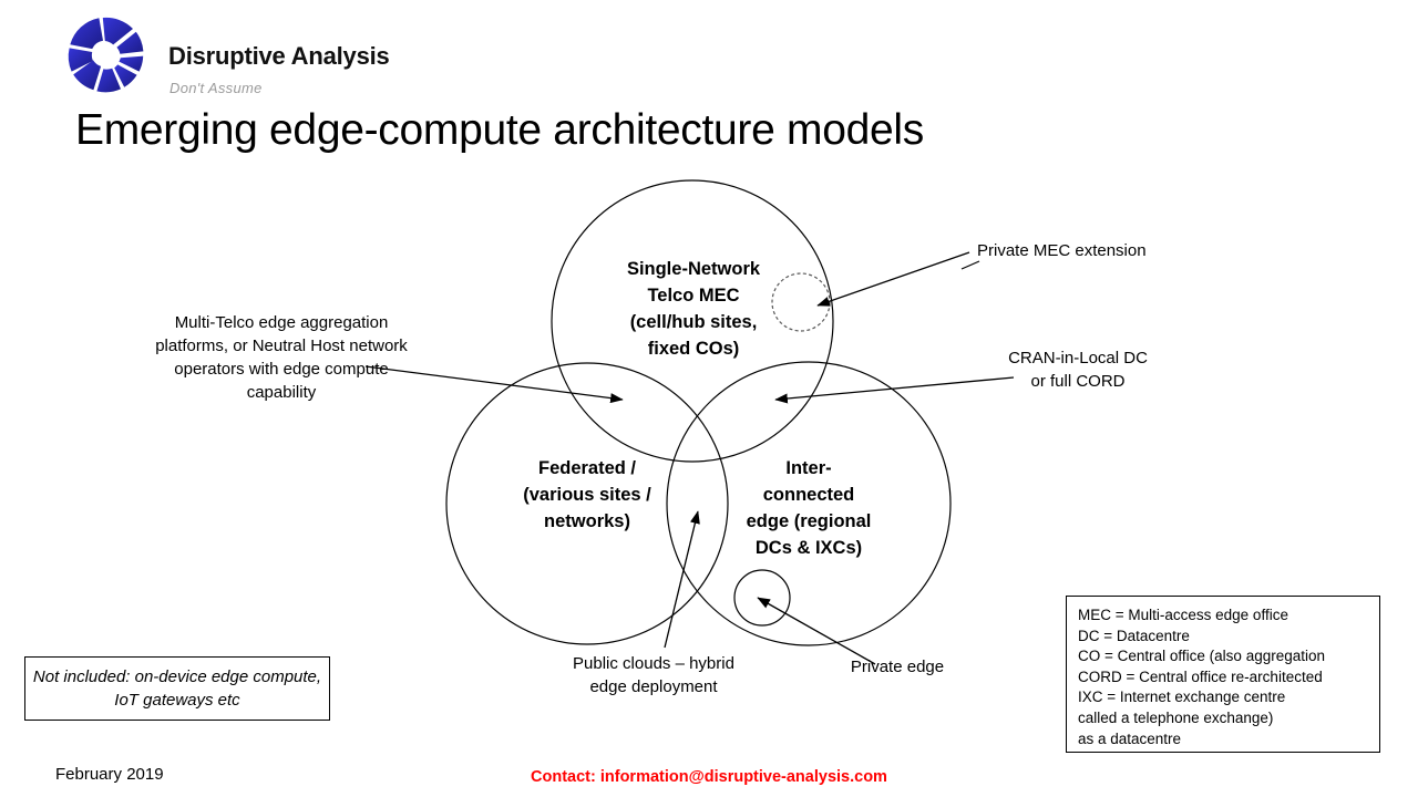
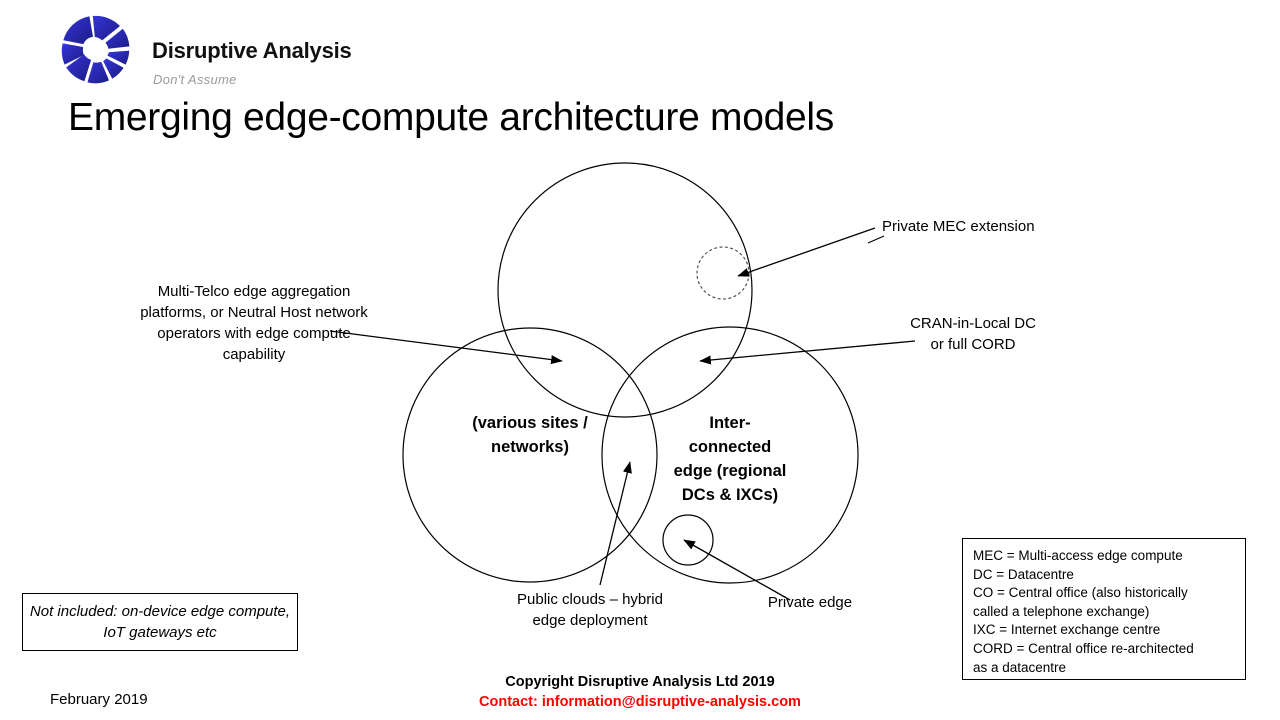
  Disruptive Analysis
  Don't Assume
  Emerging edge-compute architecture models
- Single-Network
- Telco MEC
- (cell/hub sites,
- fixed COs)
- Federated /
  (various sites /
  networks)
  Inter-
  connected
  edge (regional
  DCs & IXCs)
  Multi-Telco edge aggregation platforms, or Neutral Host network operators with edge compute capability
  Private MEC extension
  CRAN-in-Local DC or full CORD
  Public clouds – hybrid edge deployment
  Private edge
  Not included: on-device edge compute, IoT gateways etc
- MEC = Multi-access edge office
+ MEC = Multi-access edge compute
  DC = Datacentre
- CO = Central office (also aggregation
+ CO = Central office (also historically
- CORD = Central office re-architected
+ called a telephone exchange)
  IXC = Internet exchange centre
- called a telephone exchange)
+ CORD = Central office re-architected
  as a datacentre
  February 2019
+ Copyright Disruptive Analysis Ltd 2019
  Contact: information@disruptive-analysis.com
